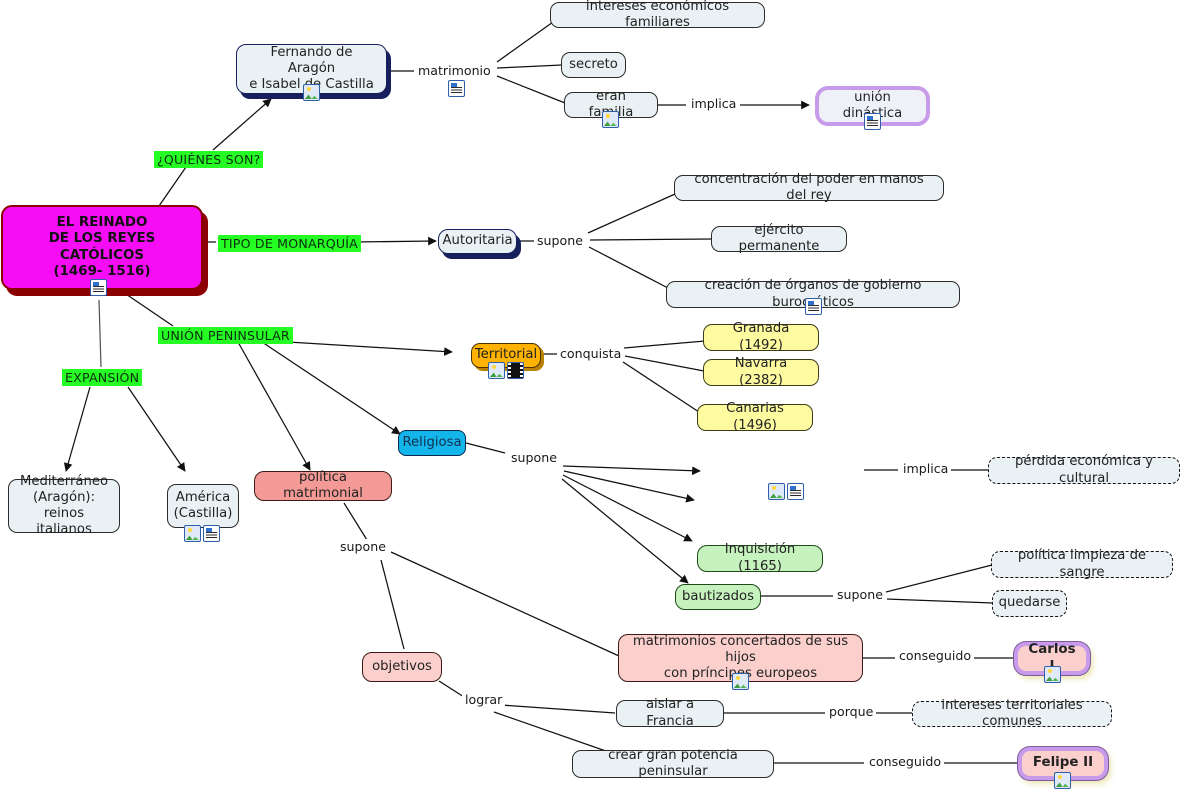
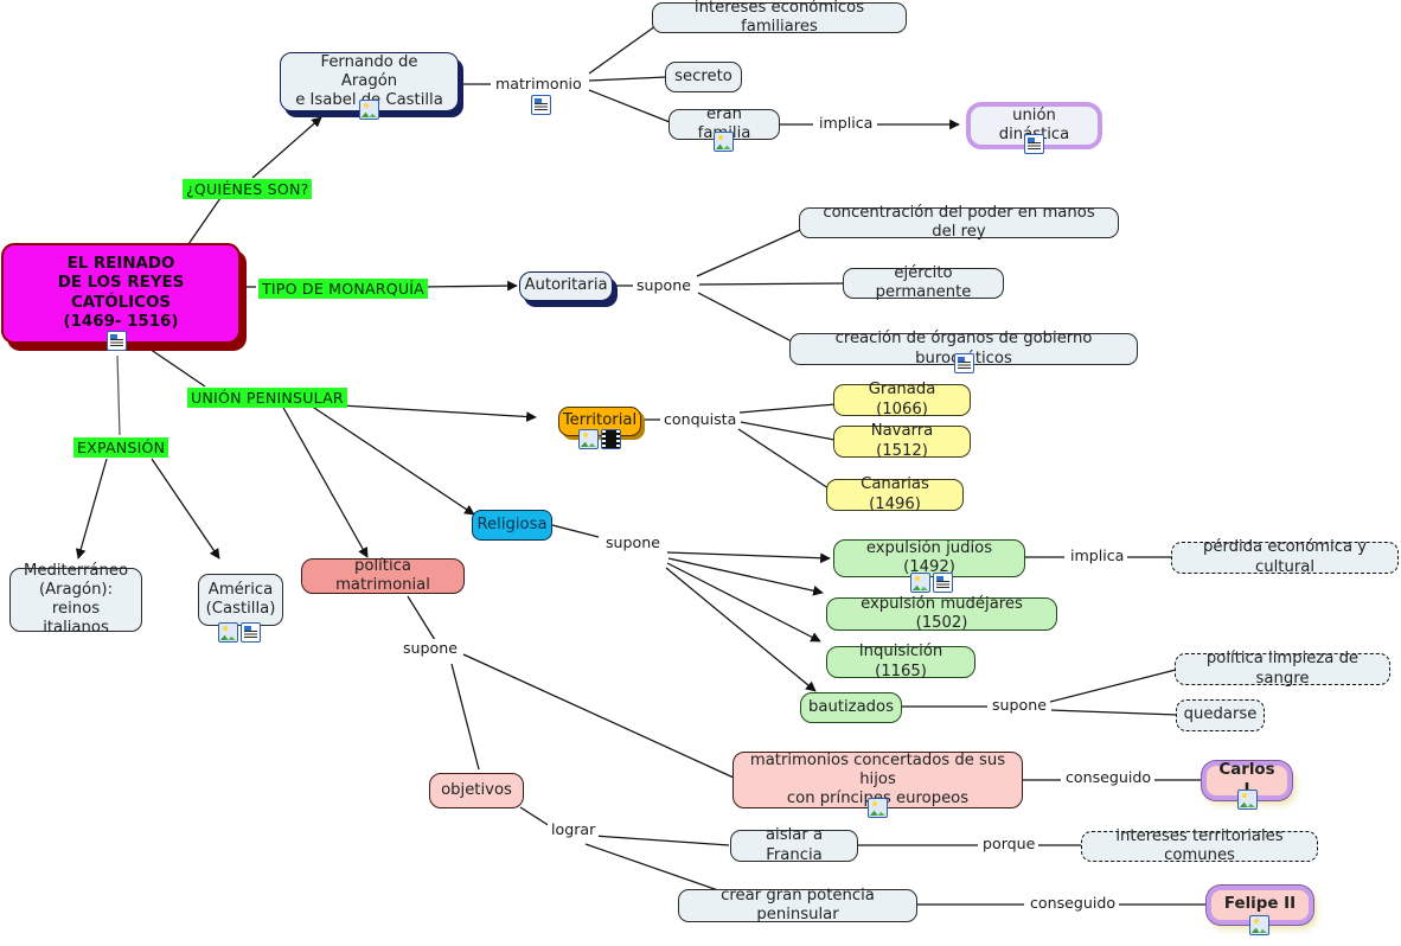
  EL REINADO
  DE LOS REYES CATÓLICOS
  (1469- 1516)
  Fernando de Aragón
  e Isabel Castilla
  intereses económicos familiares
  secreto
  eran falia
  unión dinica
  Autoritaria
  concentración del poder en manos del rey
  ejército permanente
  creación de órganos de gobierno buroticos
  Territorial
- Granada (1492)
+ Granada (1066)
- Navarra (2382)
+ Navarra (1512)
  Canarias (1496)
  Religiosa
+ expulsión judíos (1492)
+ expulsión mudéjares (1502)
  Inquisición (1165)
  bautizados
  pérdida económica y cultural
  política limpieza de sangre
  quedarse
  Mediterráneo
  (Aragón):
  reinos italianos
  América
  (Castilla)
  política matrimonial
  objetivos
  matrimonios concertados de sus hijos
  con prínci europeos
  aislar a Francia
  crear gran potencia peninsular
  intereses territoriales comunes
  Carlos
  Felipe II
  ¿QUIÉNES SON?
  TIPO DE MONARQUÍA
  UNIÓN PENINSULAR
  EXPANSIÓN
  matrimonio
  implica
  supone
  conquista
  supone
  implica
  supone
  supone
  lograr
  conseguido
  porque
  conseguido
